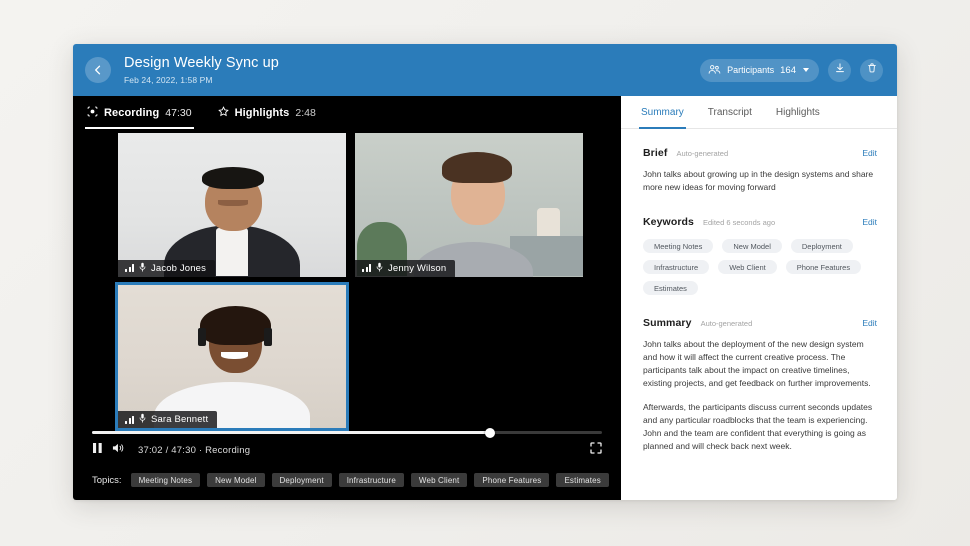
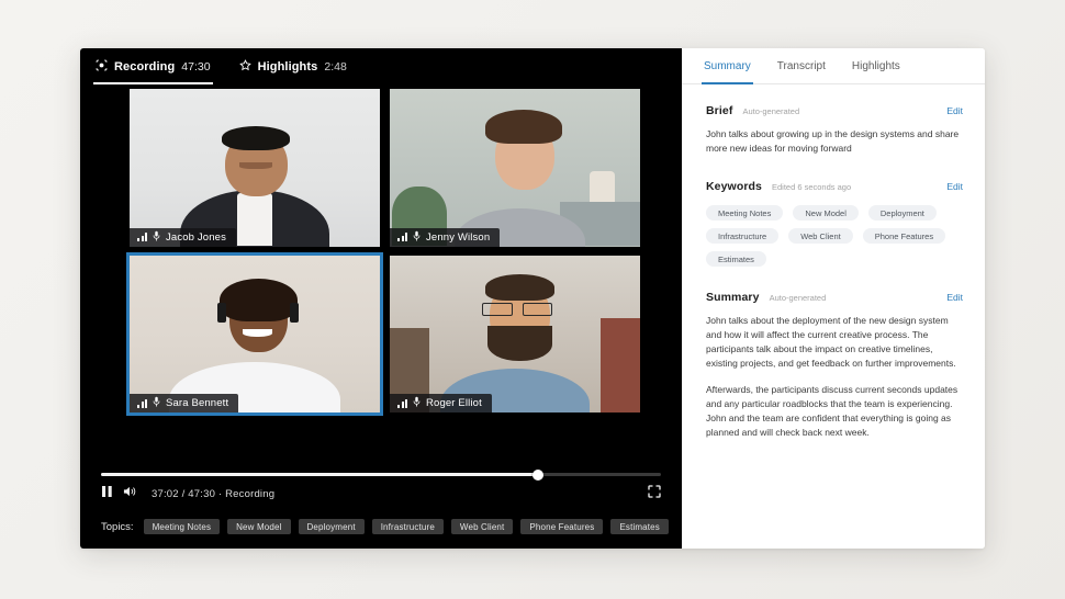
- Design Weekly Sync up
- Feb 24, 2022, 1:58 PM
- Participants
- 164
  Recording
  47:30
  Highlights
  2:48
  Jacob Jones
  Jenny Wilson
  Sara Bennett
+ Roger Elliot
  37:02 / 47:30 · Recording
  Topics:
  Meeting Notes
  New Model
  Deployment
  Infrastructure
  Web Client
  Phone Features
  Estimates
  Summary
  Transcript
  Highlights
  Brief
  Auto-generated
  Edit
  John talks about growing up in the design systems and share more new ideas for moving forward
  Keywords
  Edited 6 seconds ago
  Edit
  Meeting Notes
  New Model
  Deployment
  Infrastructure
  Web Client
  Phone Features
  Estimates
  Summary
  Auto-generated
  Edit
  John talks about the deployment of the new design system and how it will affect the current creative process. The participants talk about the impact on creative timelines, existing projects, and get feedback on further improvements.
  Afterwards, the participants discuss current seconds updates and any particular roadblocks that the team is experiencing. John and the team are confident that everything is going as planned and will check back next week.
